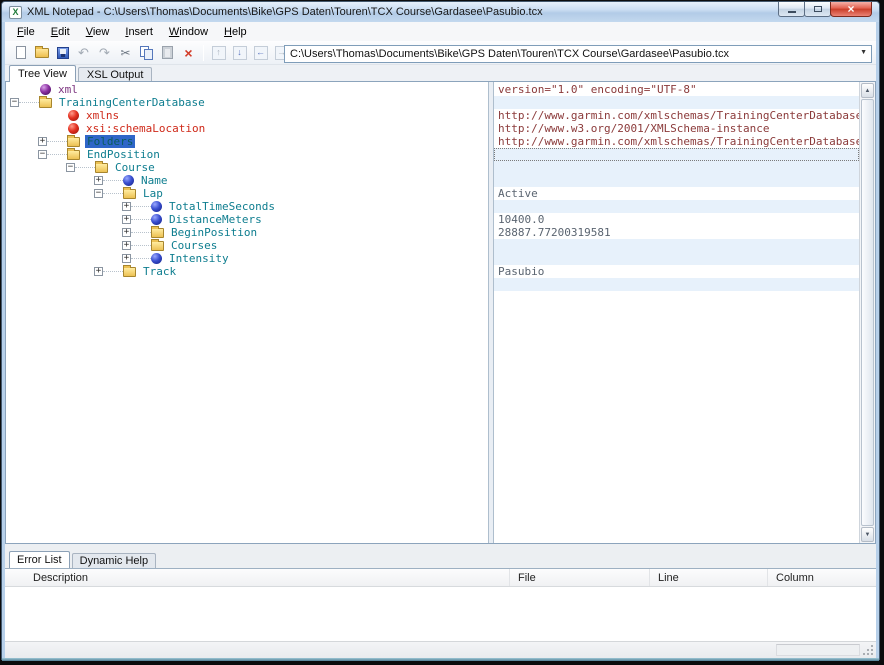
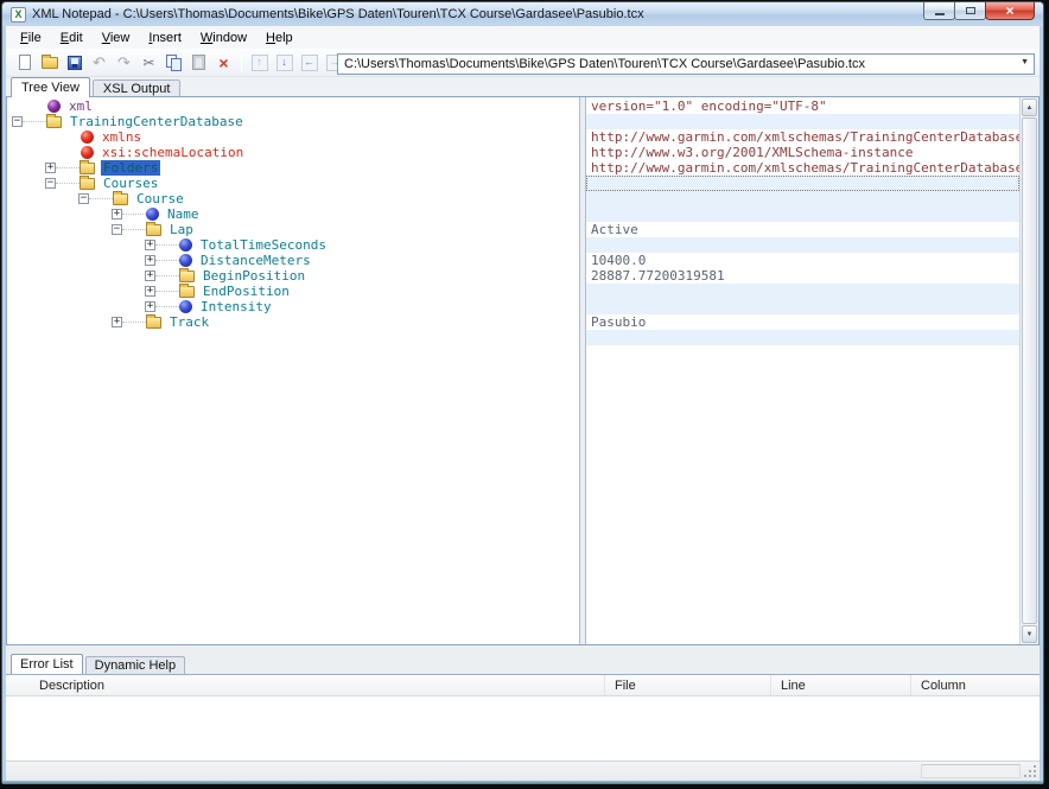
  X
  XML Notepad - C:\Users\Thomas\Documents\Bike\GPS Daten\Touren\TCX Course\Gardasee\Pasubio.tcx
  ×
  File
  Edit
  View
  Insert
  Window
  Help
  ↶
  ↷
  ✂
  ×
  ↑
  ↓
  ←
  →
  C:\Users\Thomas\Documents\Bike\GPS Daten\Touren\TCX Course\Gardasee\Pasubio.tcx
  Tree View
  XSL Output
  xml
  −
  TrainingCenterDatabase
  xmlns
  xsi:schemaLocation
  +
  Folders
  −
- EndPosition
+ Courses
  −
  Course
  +
  Name
  −
  Lap
  +
  TotalTimeSeconds
  +
  DistanceMeters
  +
  BeginPosition
  +
- Courses
+ EndPosition
  +
  Intensity
  +
  Track
  version="1.0" encoding="UTF-8"
  http://www.garmin.com/xmlschemas/TrainingCenterDatabas
  http://www.w3.org/2001/XMLSchema-instance
  http://www.garmin.com/xmlschemas/TrainingCenterDatabas
  Active
  10400.0
  28887.77200319581
  Pasubio
  Error List
  Dynamic Help
  Description
  File
  Line
  Column
